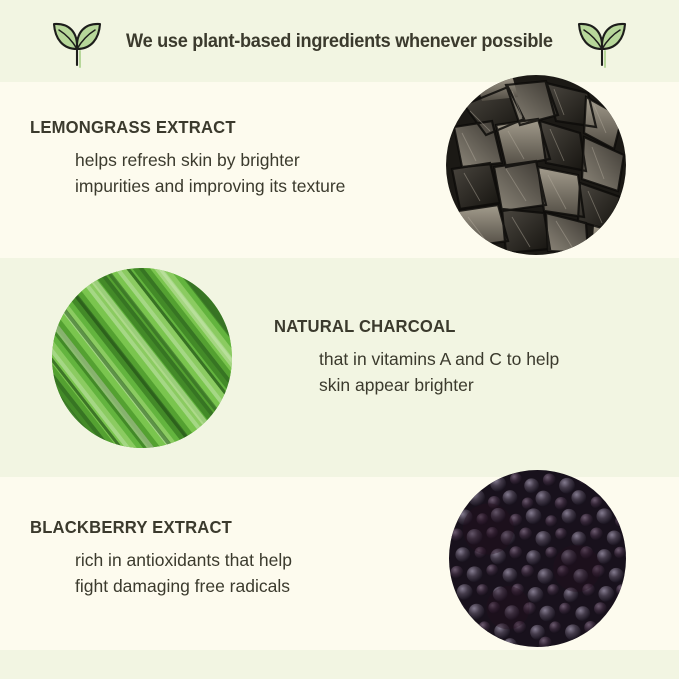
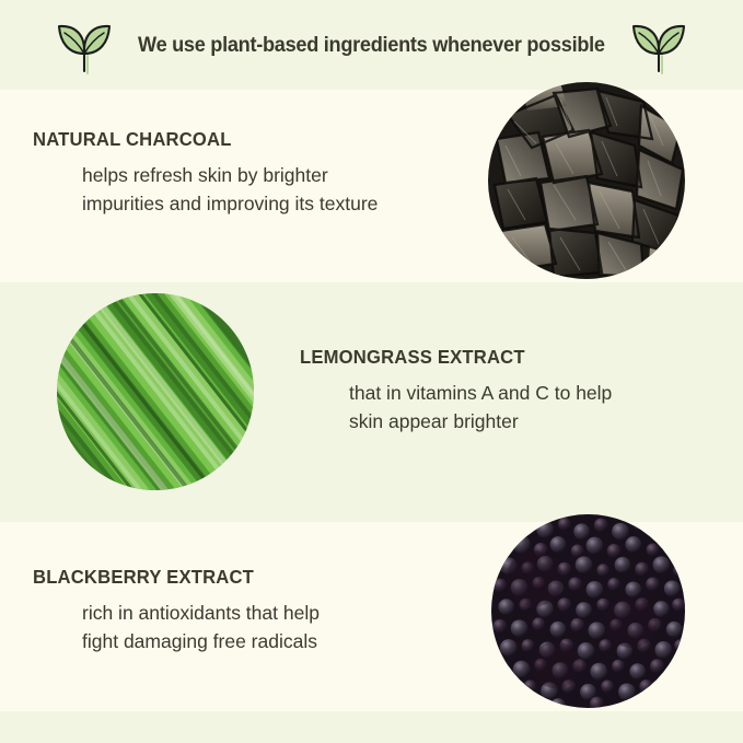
  We use plant-based ingredients whenever possible
- LEMONGRASS EXTRACT
+ NATURAL CHARCOAL
  helps refresh skin by brighter
  impurities and improving its texture
- NATURAL CHARCOAL
+ LEMONGRASS EXTRACT
  that in vitamins A and C to help
  skin appear brighter
  BLACKBERRY EXTRACT
  rich in antioxidants that help
  fight damaging free radicals
